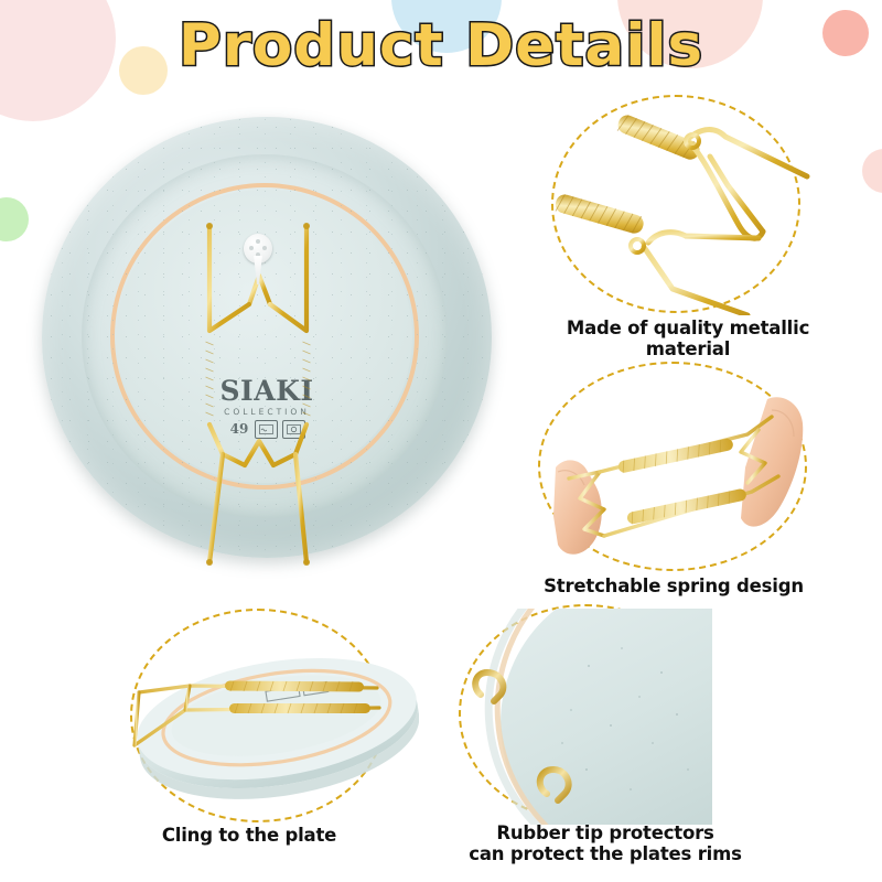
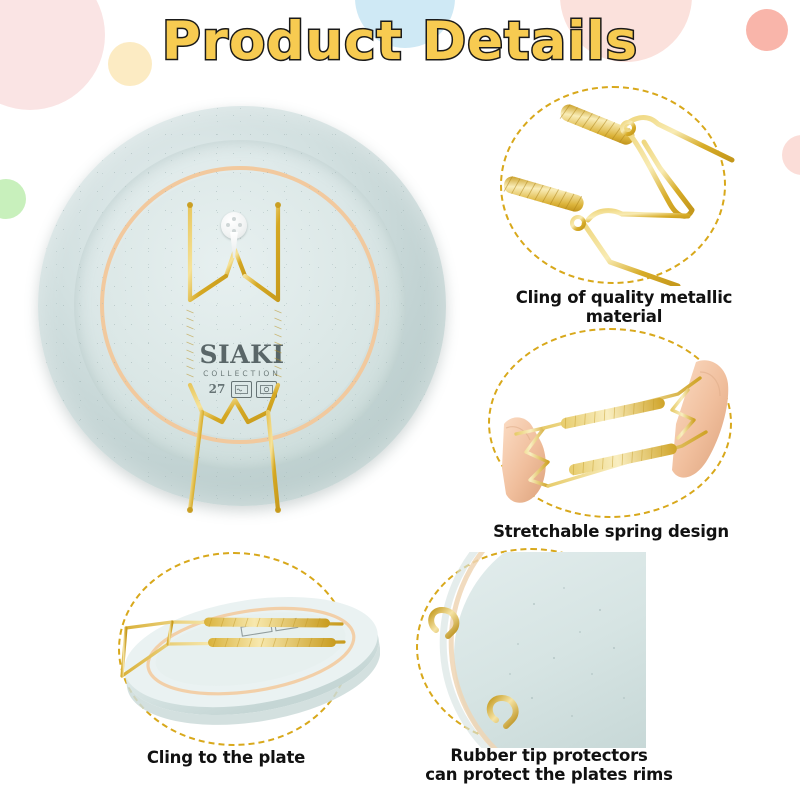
  Product Details
  SIAK
  COLLECTIO
- 49
+ 27
- Made of quality metallic material
+ Cling of quality metallic material
  Stretchable spring design
  Cling to the plate
  Rubber tip protectors
  can protect the plates rims
